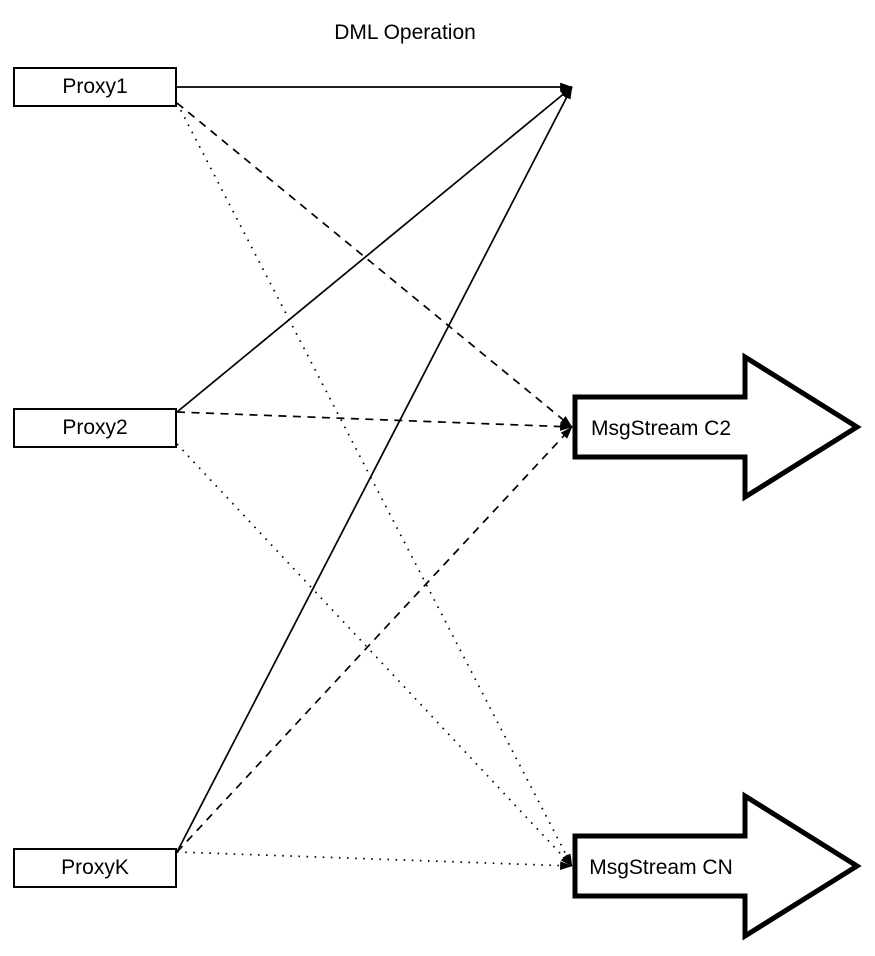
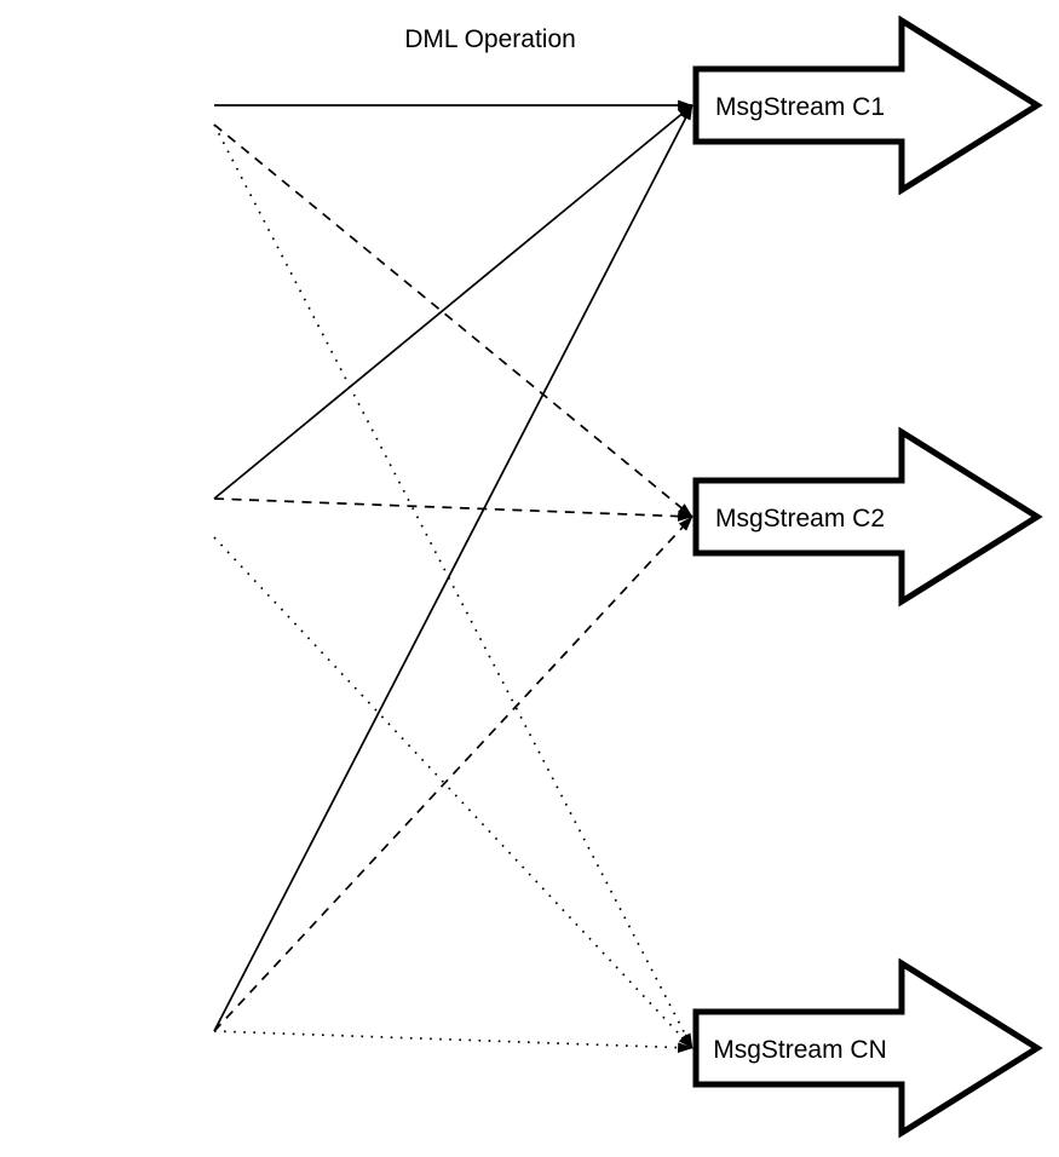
+ MsgStream C1
  MsgStream C2
  MsgStream CN
  DML Operation
- Proxy1
- Proxy2
- ProxyK
